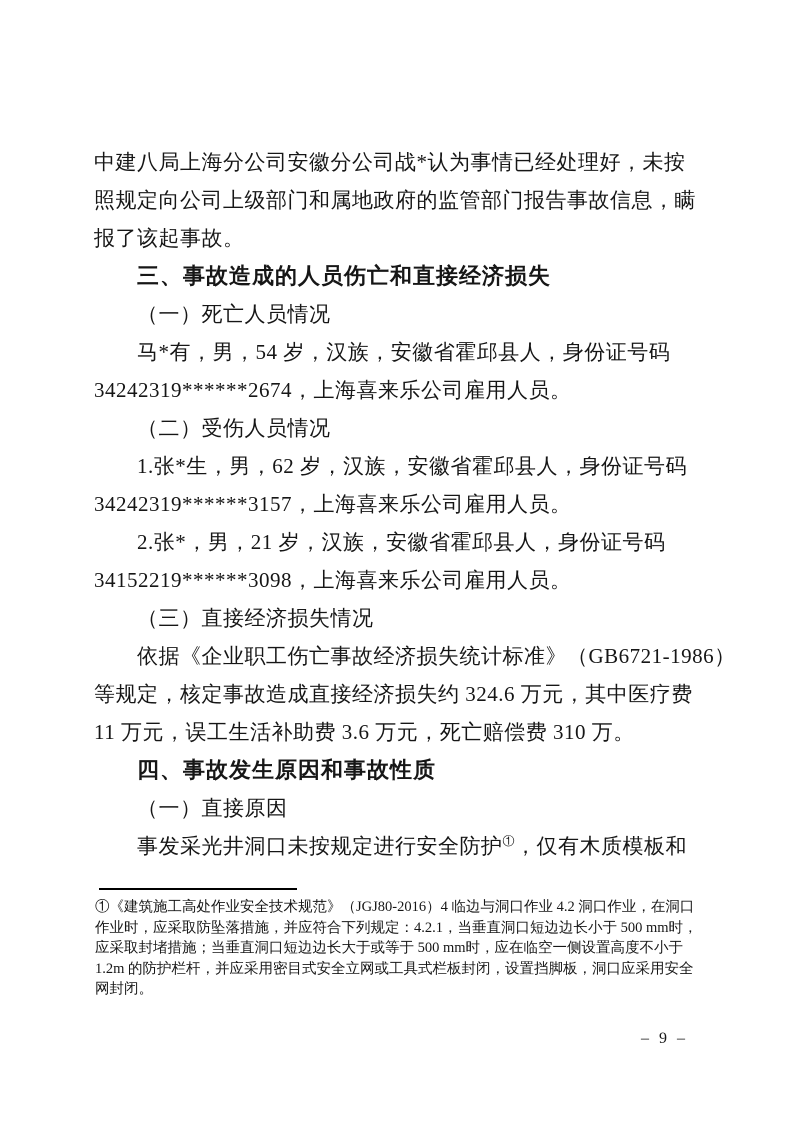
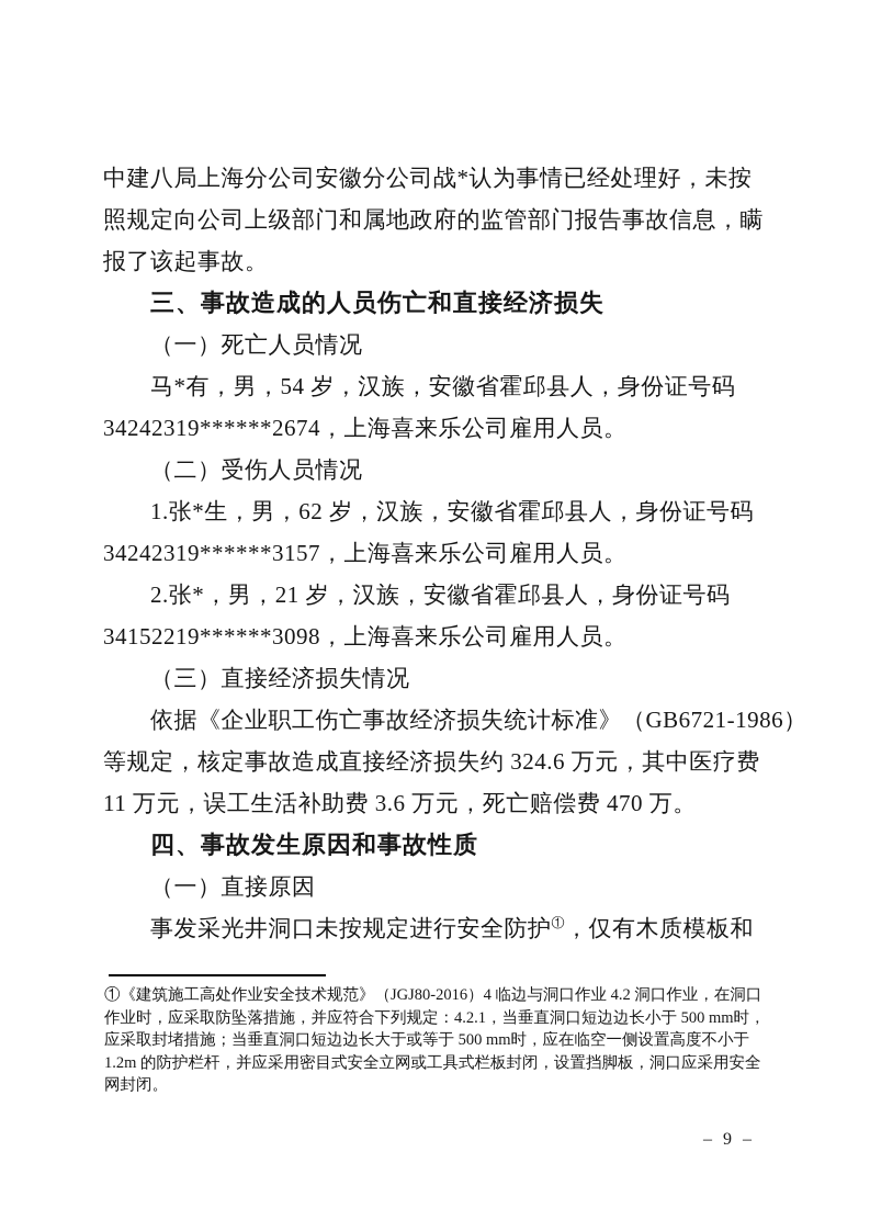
  中建八局上海分公司安徽分公司战*认为事情已经处理好，未按
  照规定向公司上级部门和属地政府的监管部门报告事故信息，瞒
  报了该起事故。
  三、事故造成的人员伤亡和直接经济损失
  （一）死亡人员情况
  马*有，男，54 岁，汉族，安徽省霍邱县人，身份证号码
  34242319******2674，上海喜来乐公司雇用人员。
  （二）受伤人员情况
  1.张*生，男，62 岁，汉族，安徽省霍邱县人，身份证号码
  34242319******3157，上海喜来乐公司雇用人员。
  2.张*，男，21 岁，汉族，安徽省霍邱县人，身份证号码
  34152219******3098，上海喜来乐公司雇用人员。
  （三）直接经济损失情况
  依据《企业职工伤亡事故经济损失统计标准》（GB6721-1986）
  等规定，核定事故造成直接经济损失约 324.6 万元，其中医疗费
- 11 万元，误工生活补助费 3.6 万元，死亡赔偿费 310 万。
+ 11 万元，误工生活补助费 3.6 万元，死亡赔偿费 470 万。
  四、事故发生原因和事故性质
  （一）直接原因
  事发采光井洞口未按规定进行安全防护①，仅有木质模板和
  ①《建筑施工高处作业安全技术规范》（JGJ80-2016）4 临边与洞口作业 4.2 洞口作业，在洞口
  作业时，应采取防坠落措施，并应符合下列规定：4.2.1，当垂直洞口短边边长小于 500 mm时，
  应采取封堵措施；当垂直洞口短边边长大于或等于 500 mm时，应在临空一侧设置高度不小于
  1.2m 的防护栏杆，并应采用密目式安全立网或工具式栏板封闭，设置挡脚板，洞口应采用安全
  网封闭。
  – 9 –
